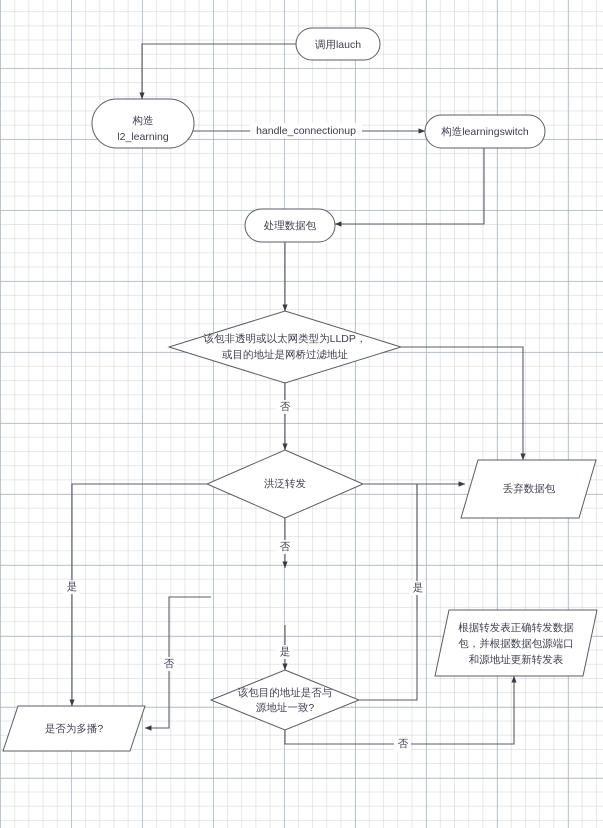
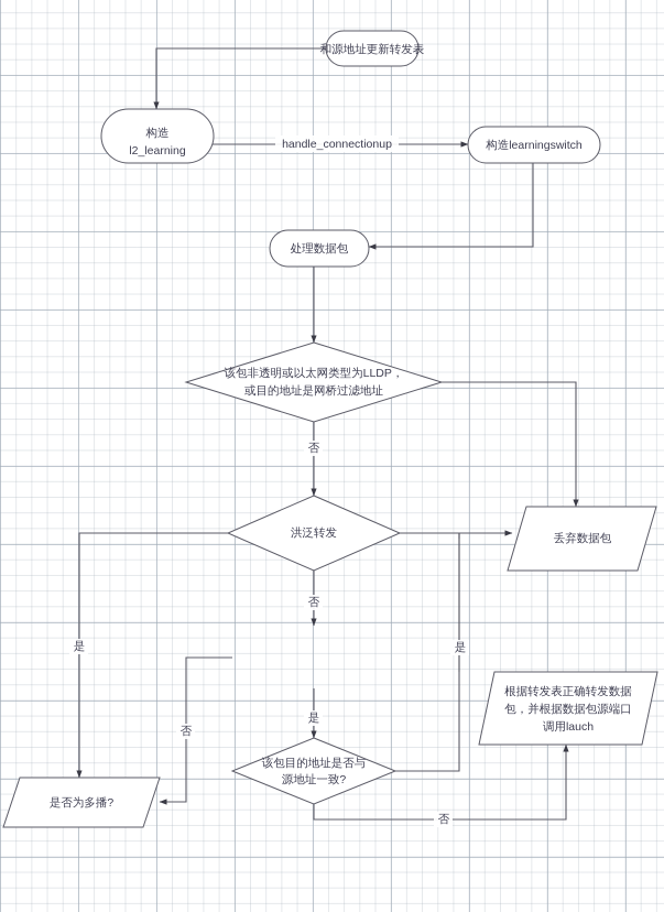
- 调用lauch
+ 和源地址更新转发表
  构造
  l2_learning
  构造learningswitch
  处理数据包
  该包非透明或以太网类型为LLDP，
  或目的地址是网桥过滤地址
  洪泛转发
  该包目的地址是否与
  源地址一致?
  丢弃数据包
  根据转发表正确转发数据
  包，并根据数据包源端口
- 和源地址更新转发表
+ 调用lauch
  是否为多播?
  handle_connectionup
  否
  是
  是
  否
  否
  是
  否
